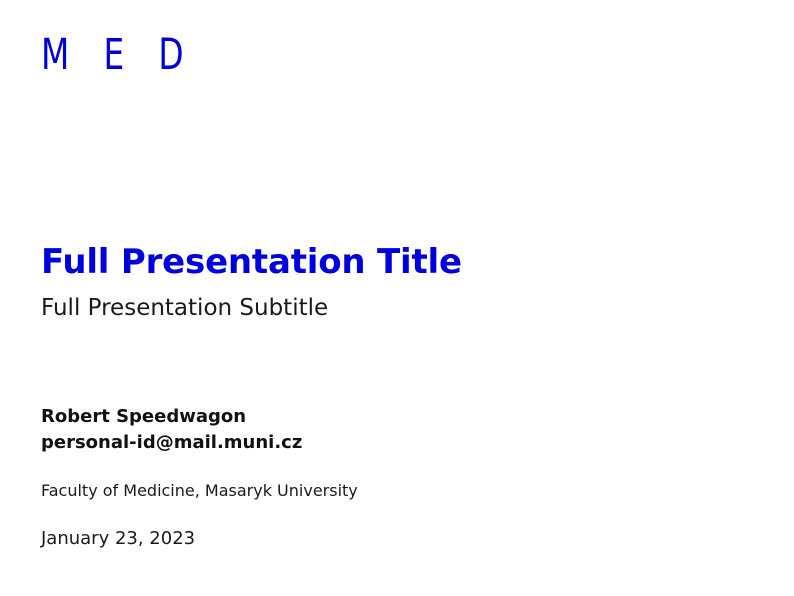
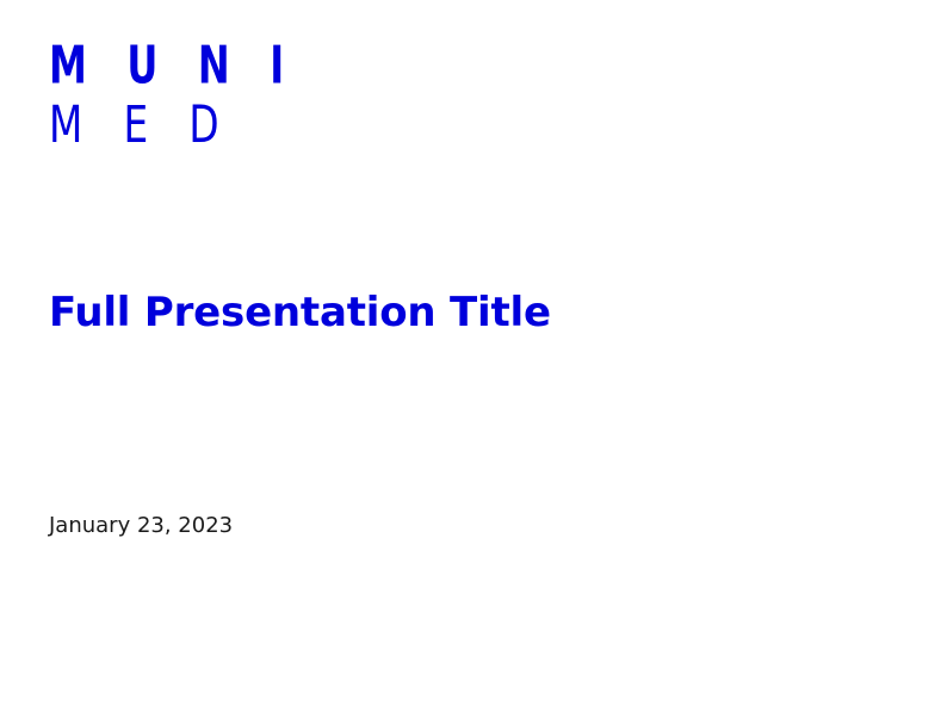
+ M U N I
  M E D
  Full Presentation Title
- Full Presentation Subtitle
- Robert Speedwagon
- personal-id@mail.muni.cz
- Faculty of Medicine, Masaryk University
  January 23, 2023
